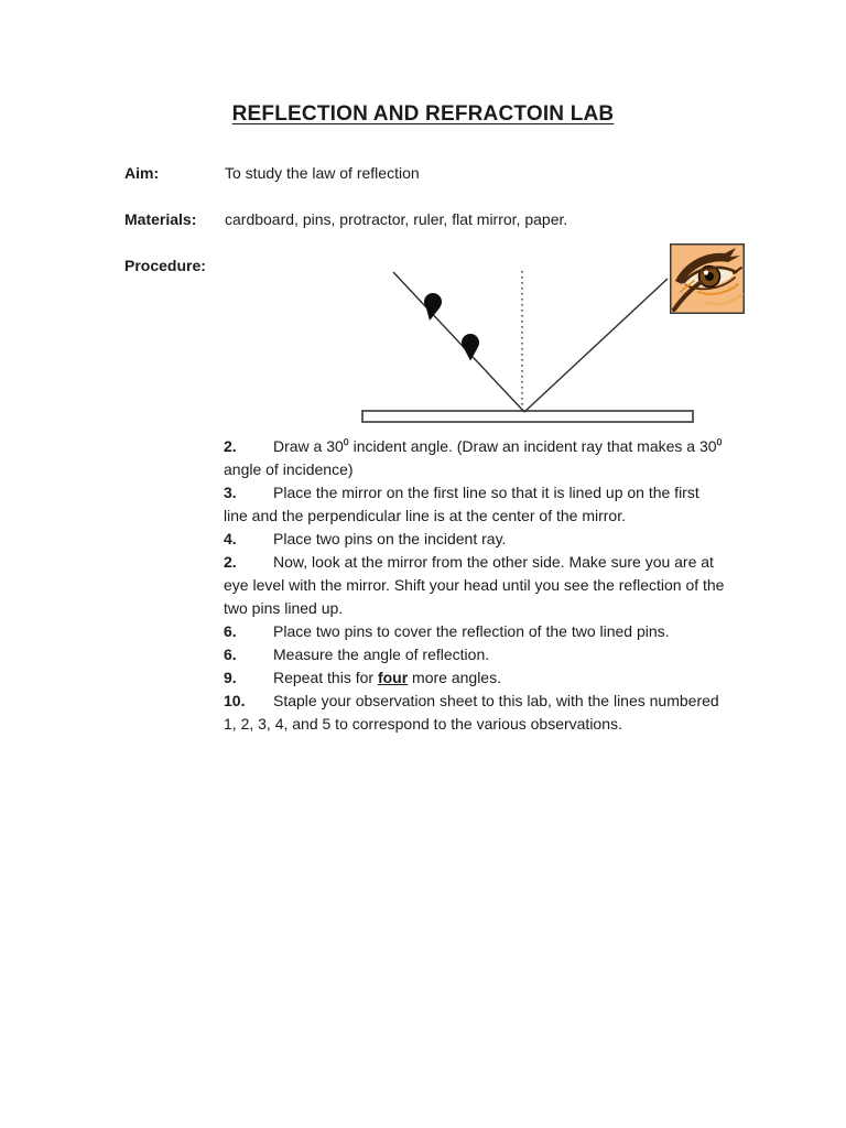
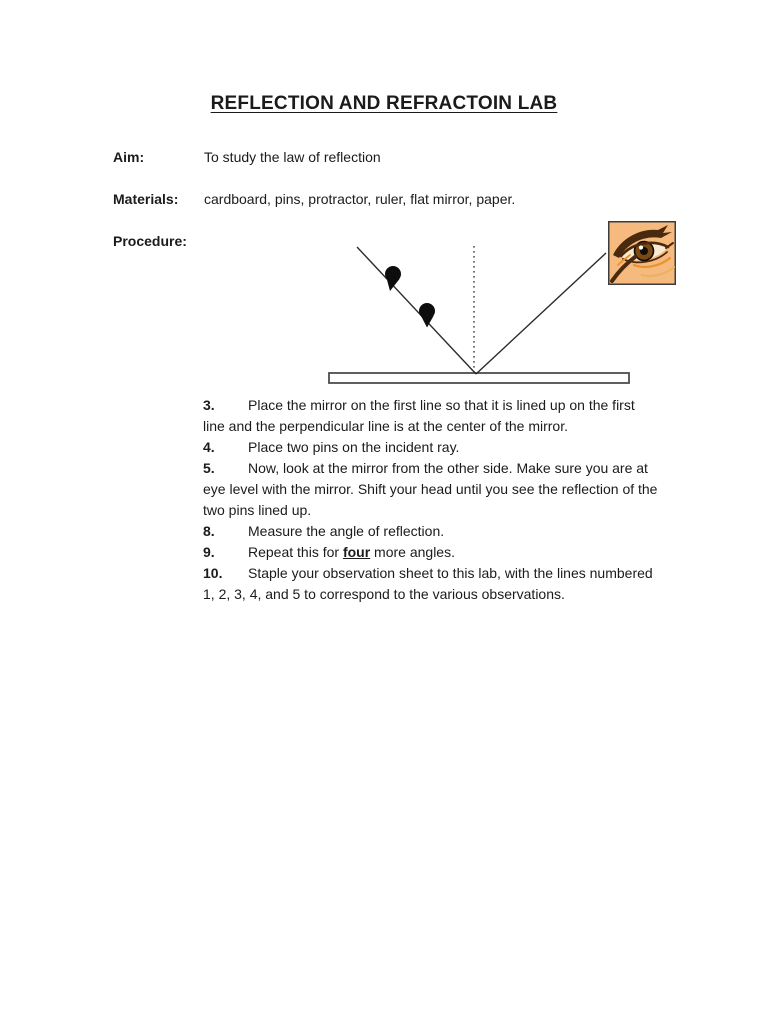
  REFLECTION AND REFRACTOIN LAB
  Aim:
  To study the law of reflection
  Materials:
  cardboard, pins, protractor, ruler, flat mirror, paper.
  Procedure:
- 2. Draw a 30⁰ incident angle. (Draw an incident ray that makes a 30⁰ angle of incidence)
  3. Place the mirror on the first line so that it is lined up on the first line and the perpendicular line is at the center of the mirror.
  4. Place two pins on the incident ray.
- 2. Now, look at the mirror from the other side. Make sure you are at eye level with the mirror. Shift your head until you see the reflection of the two pins lined up.
+ 5. Now, look at the mirror from the other side. Make sure you are at eye level with the mirror. Shift your head until you see the reflection of the two pins lined up.
- 6. Place two pins to cover the reflection of the two lined pins.
- 6. Measure the angle of reflection.
+ 8. Measure the angle of reflection.
  9. Repeat this for four more angles.
  10. Staple your observation sheet to this lab, with the lines numbered 1, 2, 3, 4, and 5 to correspond to the various observations.
